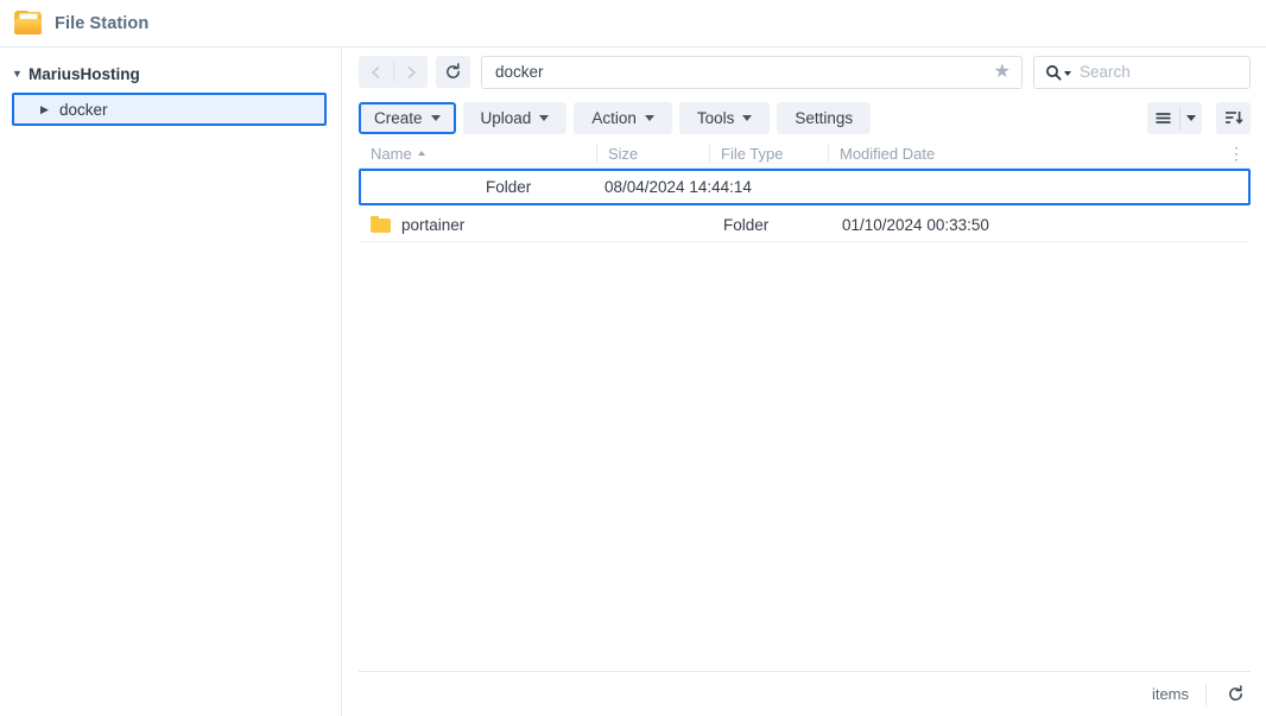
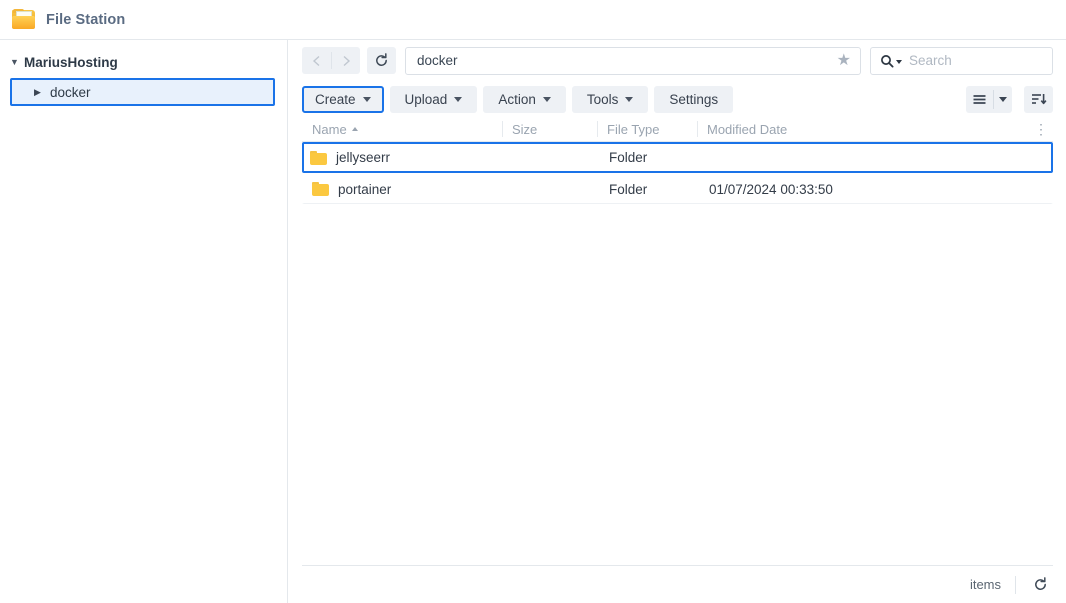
  File Station
  ▼
  MariusHosting
  ▶
  docker
  docker
  ★
  Search
  Create
  Upload
  Action
  Tools
  Settings
  Name
  Size
  File Type
  Modified Date
  ⋮
+ jellyseerr
  Folder
- 08/04/2024 14:44:14
  portainer
  Folder
- 01/10/2024 00:33:50
+ 01/07/2024 00:33:50
  items
